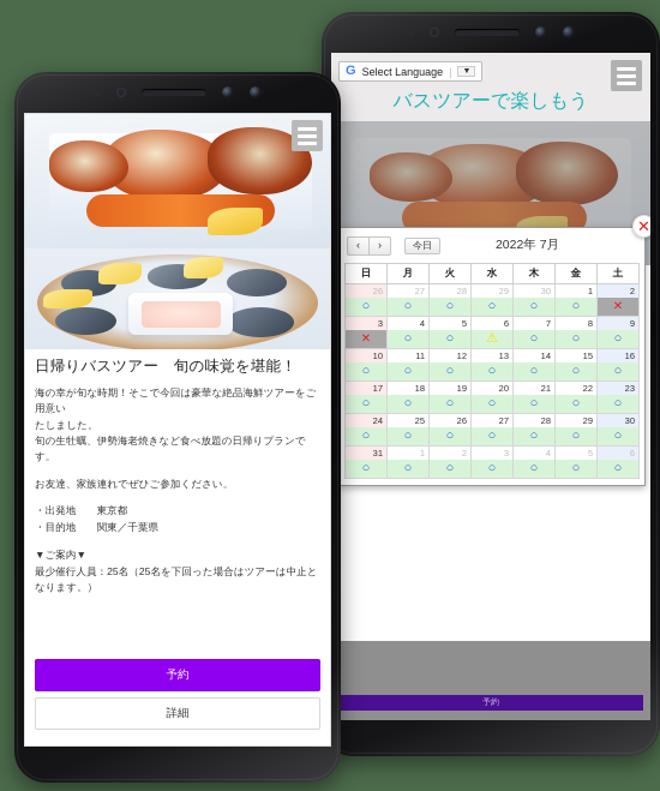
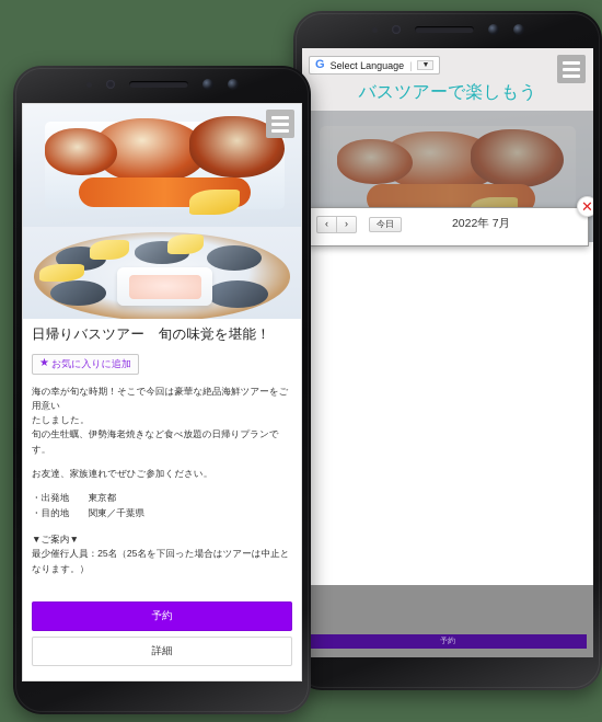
  G
  Select Language
  |
  バスツアーで楽しもう
  ✕
  ‹
  ›
  今日
  2022年 7月
- 日	月	火	水	木	金	土
- 26○	27○	28○	29○	30○	1○	2✕
- 3✕	4○	5○	6⚠	7○	8○	9○
- 10○	11○	12○	13○	14○	15○	16○
- 17○	18○	19○	20○	21○	22○	23○
- 24○	25○	26○	27○	28○	29○	30○
- 31○	1○	2○	3○	4○	5○	6○
  日帰りバスツアー 旬の味覚を堪能！
+ ★
+ お気に入りに追加
  海の幸が旬な時期！そこで今回は豪華な絶品海鮮ツアーをご用意い
  たしました。
  旬の生牡蠣、伊勢海老焼きなど食べ放題の日帰りプランです。
  お友達、家族連れでぜひご参加ください。
  ・出発地 東京都
  ・目的地 関東／千葉県
  ▼ご案内▼
  最少催行人員：25名（25名を下回った場合はツアーは中止となります。）
  予約
  詳細
